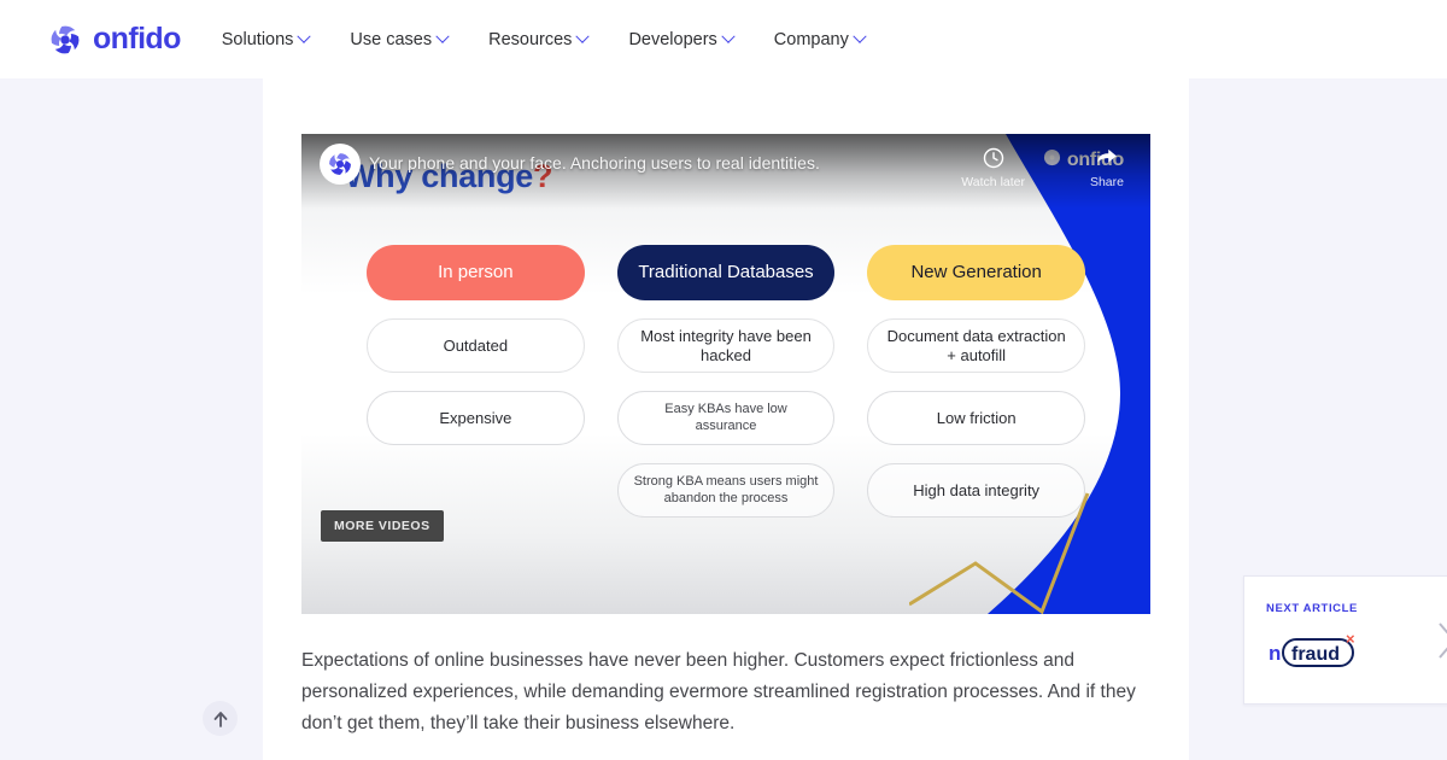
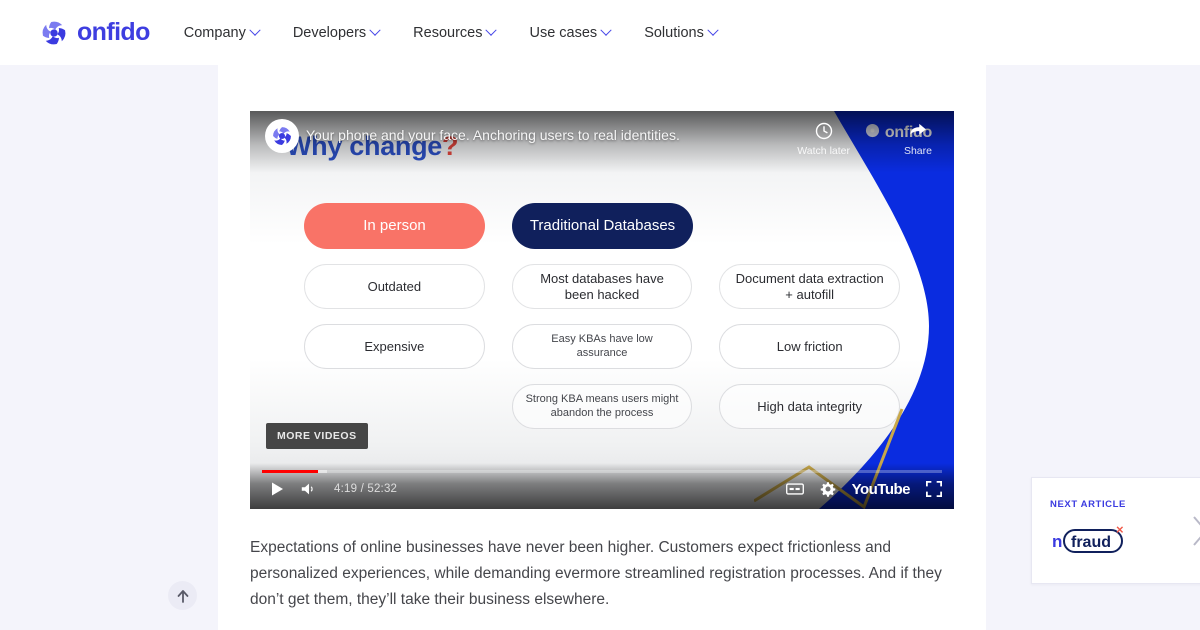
  onfido
- Solutions
+ Company
- Use cases
+ Developers
  Resources
- Developers
+ Use cases
- Company
+ Solutions
  In person
  Traditional Databases
- New Generation
  Outdated
- Most integrity have been hacked
+ Most databases have been hacked
  Document data extraction + autofill
  Expensive
  Easy KBAs have low assurance
  Low friction
  Strong KBA means users might abandon the process
  High data integrity
  Your phone and your face. Anchoring users to real identities.
  Watch later
  Share
  MORE VIDEOS
+ 4:19 / 52:32
+ YouTube
  Expectations of online businesses have never been higher. Customers expect frictionless and personalized experiences, while demanding evermore streamlined registration processes. And if they don’t get them, they’ll take their business elsewhere.
  NEXT ARTICLE
  n
  fraud
  ×
